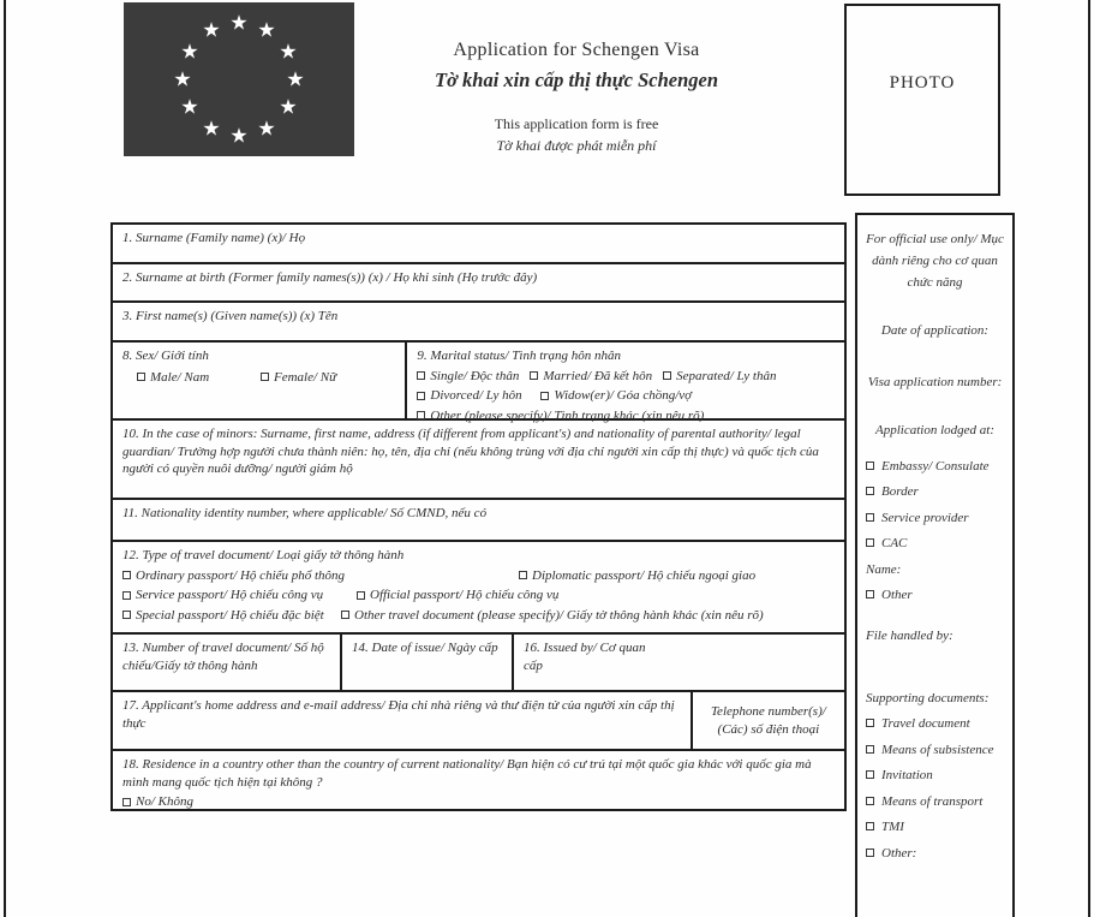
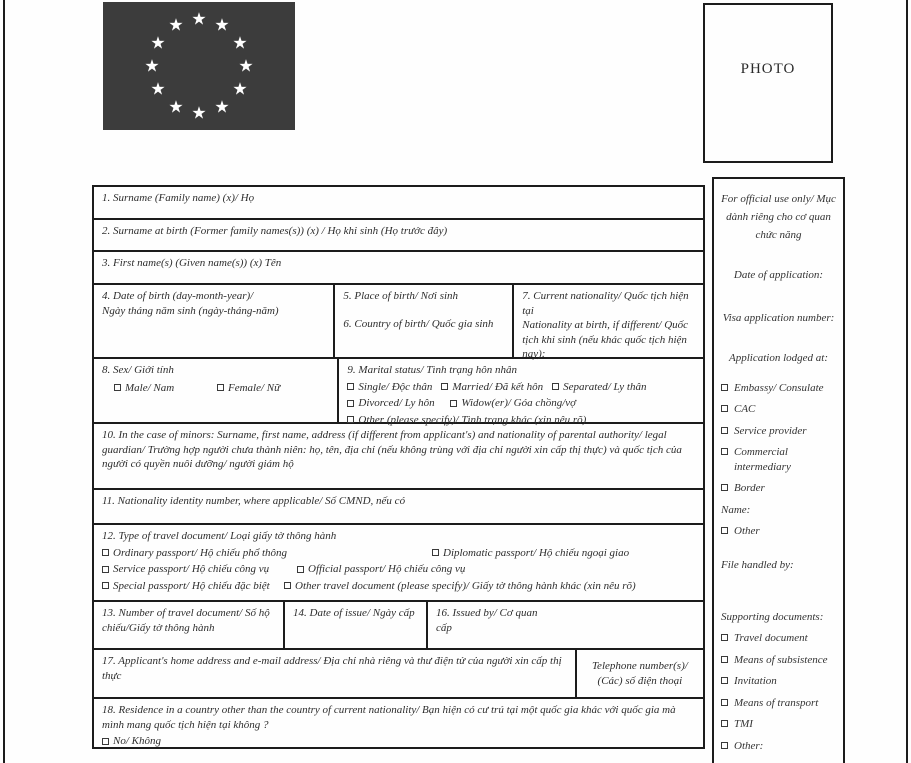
  ★
  ★
  ★
  ★
  ★
  ★
  ★
  ★
  ★
  ★
  ★
  ★
- Application for Schengen Visa
- Tờ khai xin cấp thị thực Schengen
- This application form is free
- Tờ khai được phát miễn phí
  PHOTO
  1. Surname (Family name) (x)/ Họ
  2. Surname at birth (Former family names(s)) (x) / Họ khi sinh (Họ trước đây)
  3. First name(s) (Given name(s)) (x) Tên
+ 4. Date of birth (day-month-year)/
+ Ngày tháng năm sinh (ngày-tháng-năm)
+ 5. Place of birth/ Nơi sinh
+ 6. Country of birth/ Quốc gia sinh
+ 7. Current nationality/ Quốc tịch hiện tại
+ Nationality at birth, if different/ Quốc tịch khi sinh (nếu khác quốc tịch hiện nay):
  8. Sex/ Giới tính
  Male/ Nam
  Female/ Nữ
  9. Marital status/ Tình trạng hôn nhân
  Single/ Độc thân
  Married/ Đã kết hôn
  Separated/ Ly thân
  Divorced/ Ly hôn
  Widow(er)/ Góa chồng/vợ
  Other (please specify)/ Tình trạng khác (xin nêu rõ)
  10. In the case of minors: Surname, first name, address (if different from applicant's) and nationality of parental authority/ legal guardian/ Trường hợp người chưa thành niên: họ, tên, địa chỉ (nếu không trùng với địa chỉ người xin cấp thị thực) và quốc tịch của người có quyền nuôi dưỡng/ người giám hộ
  11. Nationality identity number, where applicable/ Số CMND, nếu có
  12. Type of travel document/ Loại giấy tờ thông hành
  Ordinary passport/ Hộ chiếu phổ thông
  Diplomatic passport/ Hộ chiếu ngoại giao
  Service passport/ Hộ chiếu công vụ
  Official passport/ Hộ chiếu công vụ
  Special passport/ Hộ chiếu đặc biệt
  Other travel document (please specify)/ Giấy tờ thông hành khác (xin nêu rõ)
  13. Number of travel document/ Số hộ chiếu/Giấy tờ thông hành
  14. Date of issue/ Ngày cấp
  16. Issued by/ Cơ quan cấp
  17. Applicant's home address and e-mail address/ Địa chỉ nhà riêng và thư điện tử của người xin cấp thị thực
  Telephone number(s)/
  (Các) số điện thoại
  18. Residence in a country other than the country of current nationality/ Bạn hiện có cư trú tại một quốc gia khác với quốc gia mà mình mang quốc tịch hiện tại không ?
  No/ Không
  For official use only/ Mục dành riêng cho cơ quan chức năng
  Date of application:
  Visa application number:
  Application lodged at:
  Embassy/ Consulate
- Border
+ CAC
  Service provider
+ Commercial intermediary
- CAC
+ Border
  Name:
  Other
  File handled by:
  Supporting documents:
  Travel document
  Means of subsistence
  Invitation
  Means of transport
  TMI
  Other:
